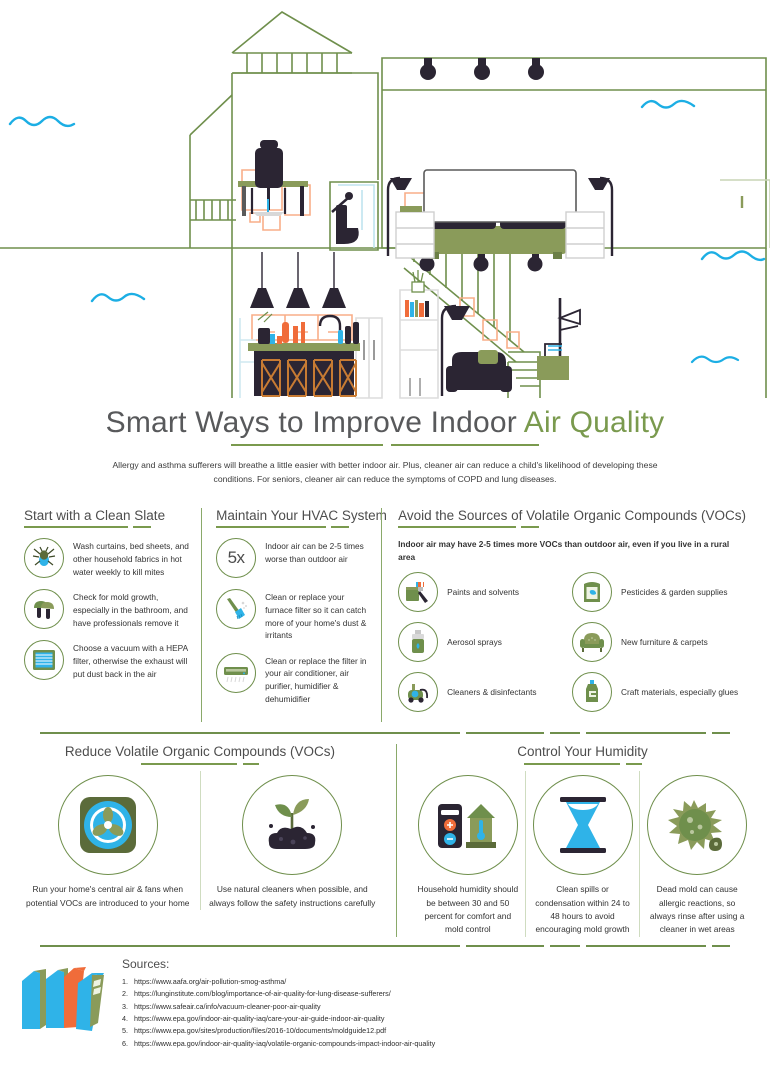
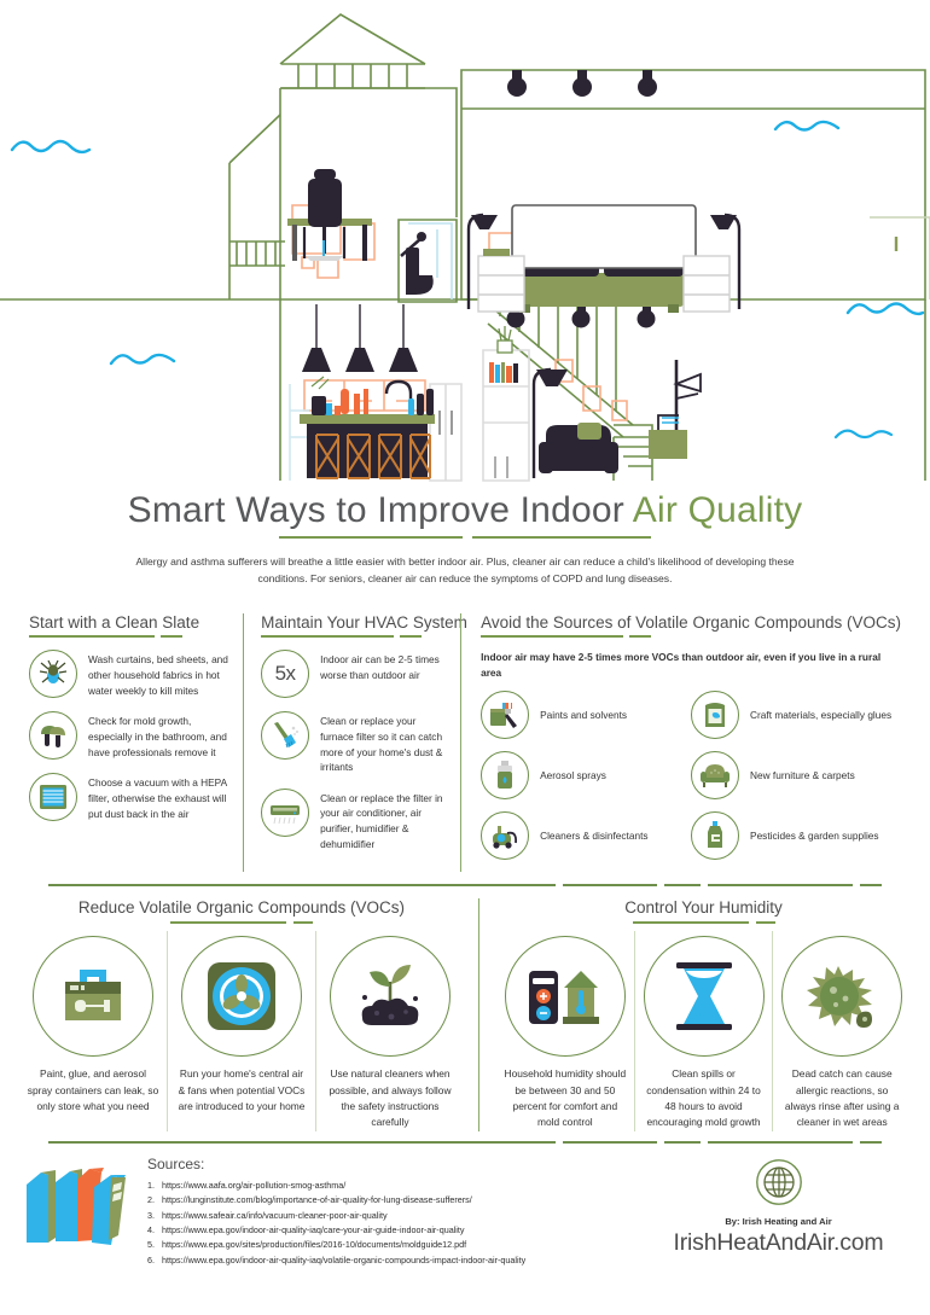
  Smart Ways to Improve Indoor Air Quality
  Allergy and asthma sufferers will breathe a little easier with better indoor air. Plus, cleaner air can reduce a child's likelihood of developing these conditions. For seniors, cleaner air can reduce the symptoms of COPD and lung diseases.
  Start with a Clean Slate
  Wash curtains, bed sheets, and other household fabrics in hot water weekly to kill mites
  Check for mold growth, especially in the bathroom, and have professionals remove it
  Choose a vacuum with a HEPA filter, otherwise the exhaust will put dust back in the air
  Maintain Your HVAC Syste
  5x
  Indoor air can be 2-5 times worse than outdoor air
  Clean or replace your furnace filter so it can catch more of your home's dust & irritants
  Clean or replace the filter in your air conditioner, air purifier, humidifier & dehumidifier
  Avoid the Sources of Volatile Organic Compounds (VOCs)
  Indoor air may have 2-5 times more VOCs than outdoor air, even if you live in a rural area
  Paints and solvents
- Pesticides & garden supplies
+ Craft materials, especially glues
  Aerosol sprays
  New furniture & carpets
  Cleaners & disinfectants
- Craft materials, especially glues
+ Pesticides & garden supplies
  Reduce Volatile Organic Compounds (VOCs)
+ Paint, glue, and aerosol spray containers can leak, so only store what you need
  Run your home's central air & fans when potential VOCs are introduced to your home
  Use natural cleaners when possible, and always follow the safety instructions carefully
  Control Your Humidity
  Household humidity should be between 30 and 50 percent for comfort and mold control
  Clean spills or condensation within 24 to 48 hours to avoid encouraging mold growth
- Dead mold can cause allergic reactions, so always rinse after using a cleaner in wet areas
+ Dead catch can cause allergic reactions, so always rinse after using a cleaner in wet areas
  Sources:
  1. https://www.aafa.org/air-pollution-smog-asthma/
  2. https://lunginstitute.com/blog/importance-of-air-quality-for-lung-disease-sufferers/
  3. https://www.safeair.ca/info/vacuum-cleaner-poor-air-quality
  4. https://www.epa.gov/indoor-air-quality-iaq/care-your-air-guide-indoor-air-quality
  5. https://www.epa.gov/sites/production/files/2016-10/documents/moldguide12.pdf
  6. https://www.epa.gov/indoor-air-quality-iaq/volatile-organic-compounds-impact-indoor-air-quality
+ By: Irish Heating and Air
+ IrishHeatAndAir.com
